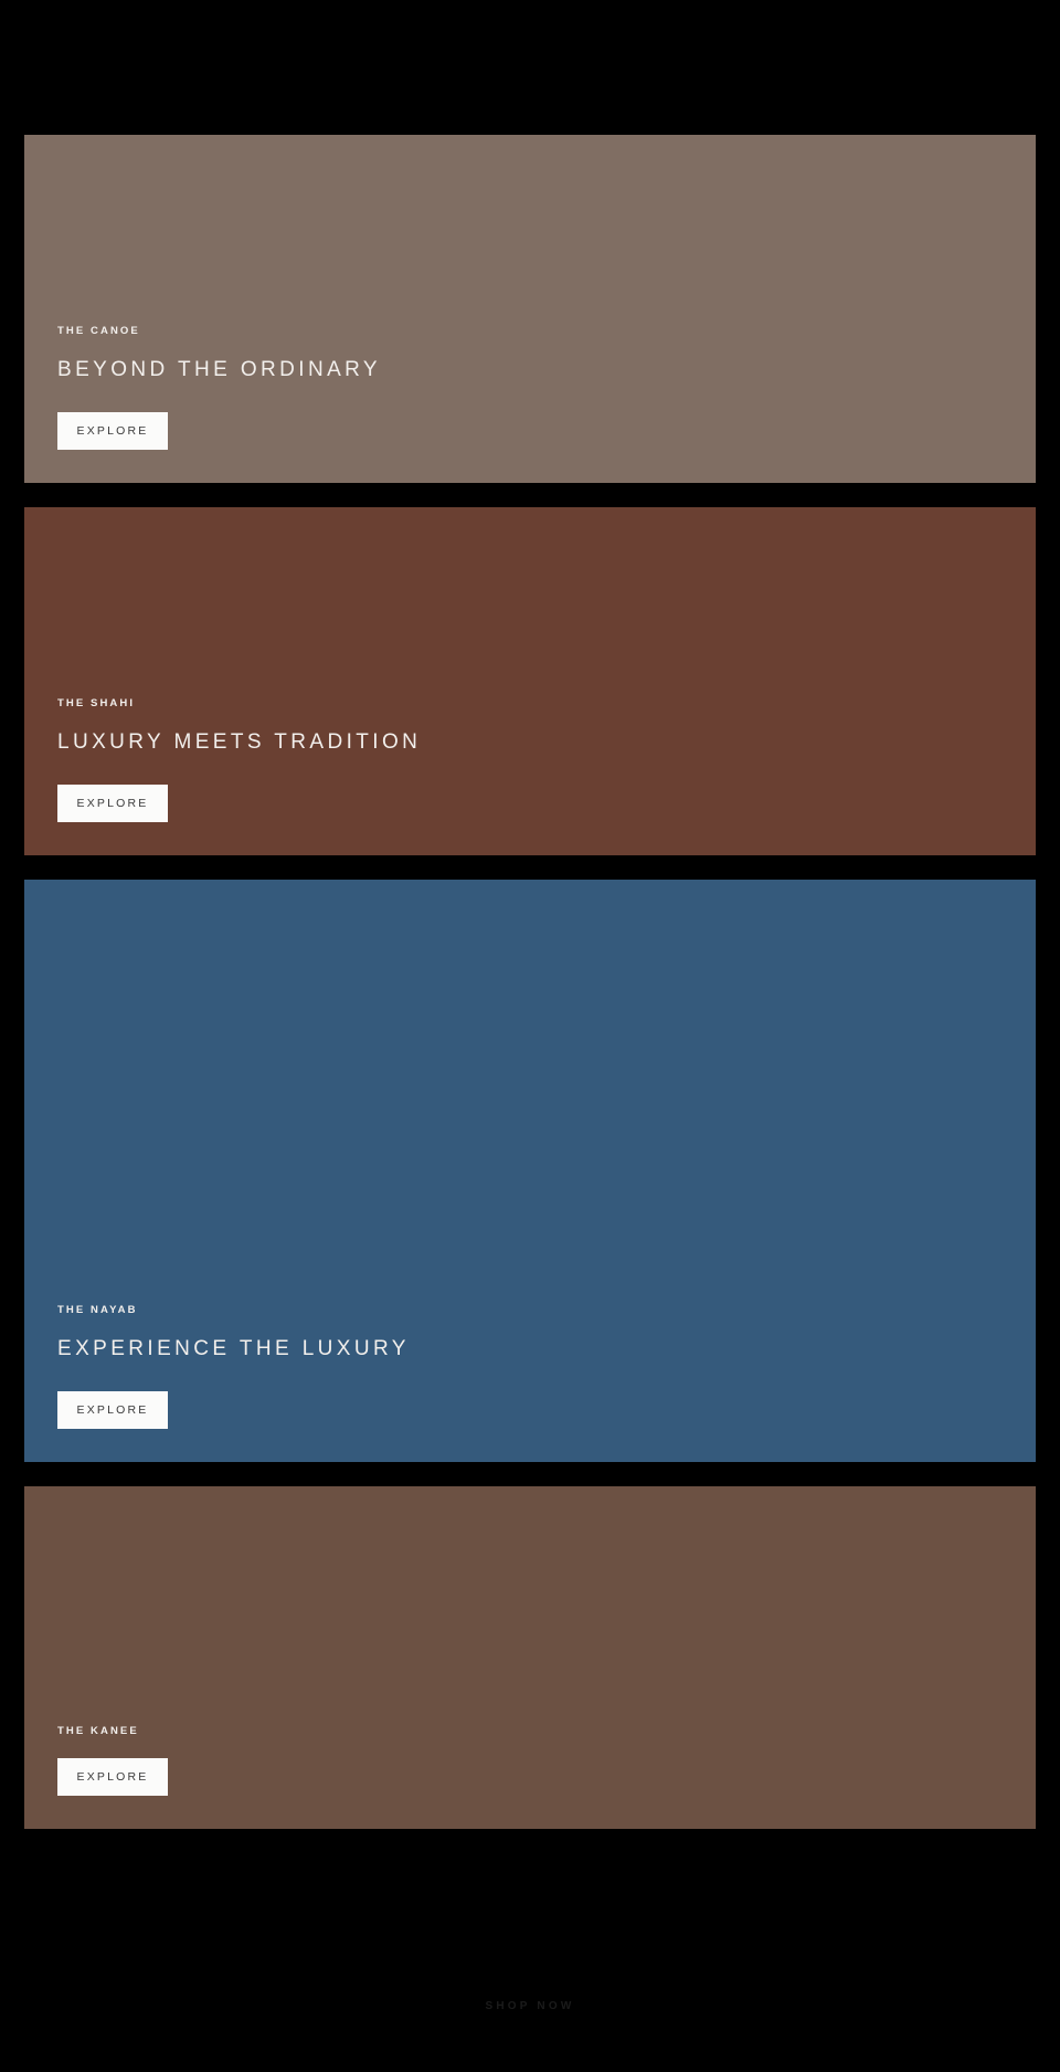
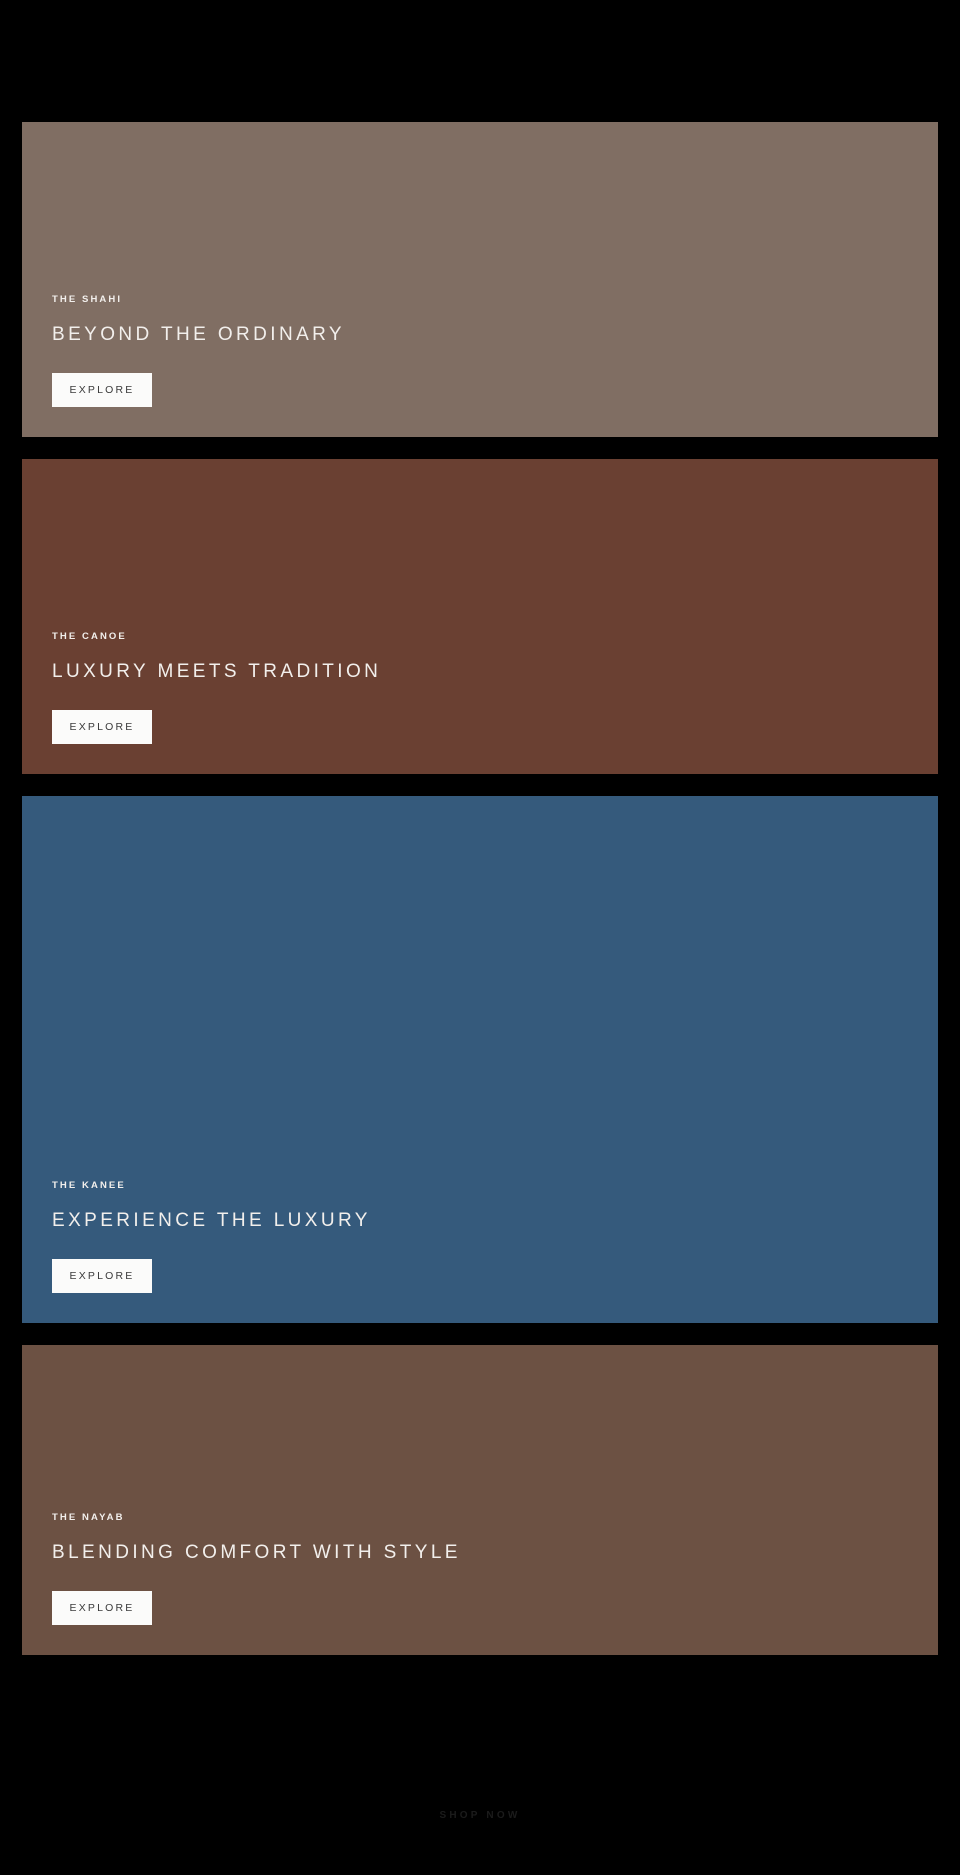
- THE CANOE
+ THE SHAHI
  BEYOND THE ORDINARY
  EXPLORE
- THE SHAHI
+ THE CANOE
  LUXURY MEETS TRADITION
  EXPLORE
- THE NAYAB
+ THE KANEE
  EXPERIENCE THE LUXURY
  EXPLORE
- THE KANEE
+ THE NAYAB
+ BLENDING COMFORT WITH STYLE
  EXPLORE
  SHOP NOW
